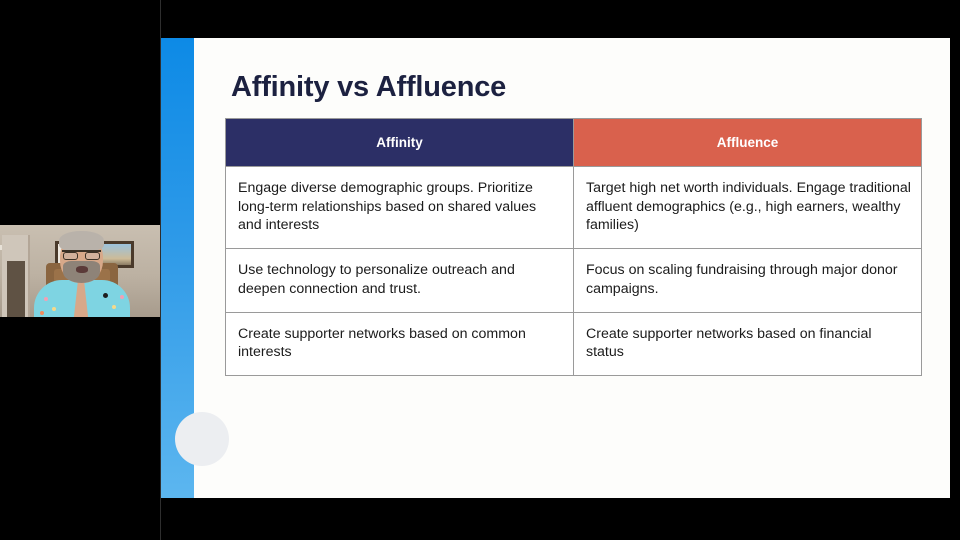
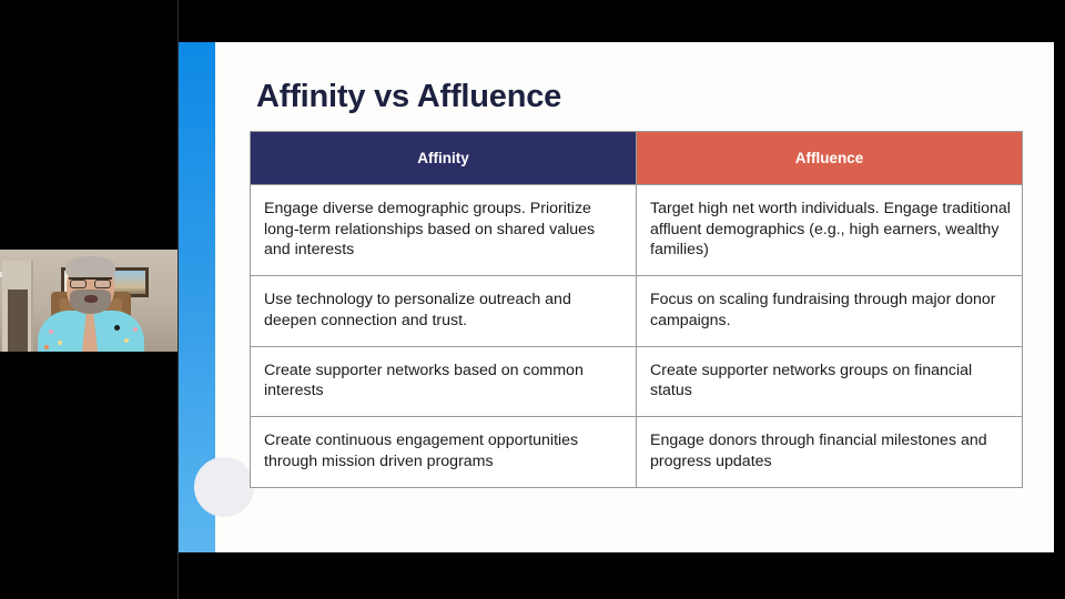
  Affinity vs Affluence
  Affinity	Affluence
  Engage diverse demographic groups. Prioritize long-term relationships based on shared values and interests	Target high net worth individuals. Engage traditional affluent demographics (e.g., high earners, wealthy families)
  Use technology to personalize outreach and deepen connection and trust.	Focus on scaling fundraising through major donor campaigns.
- Create supporter networks based on common interests	Create supporter networks based on financial status
+ Create supporter networks based on common interests	Create supporter networks groups on financial status
+ Create continuous engagement opportunities through mission driven programs	Engage donors through financial milestones and progress updates
